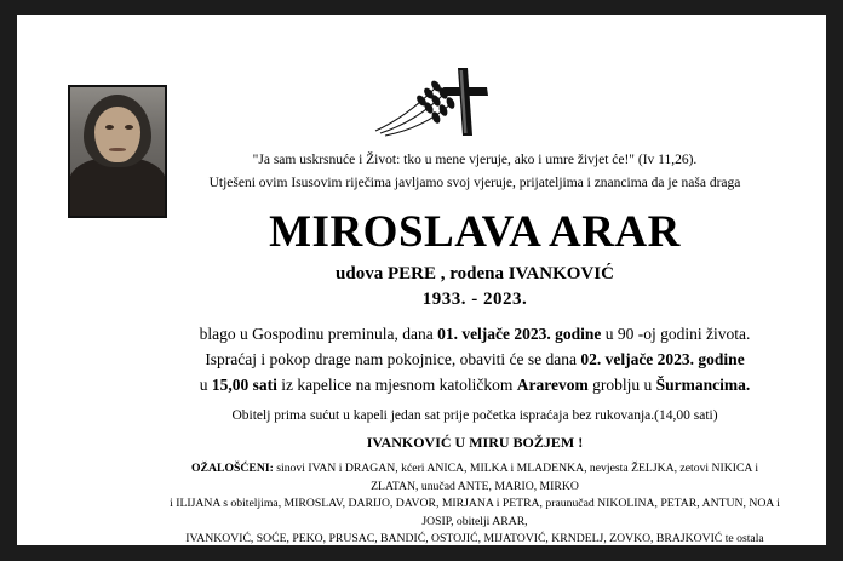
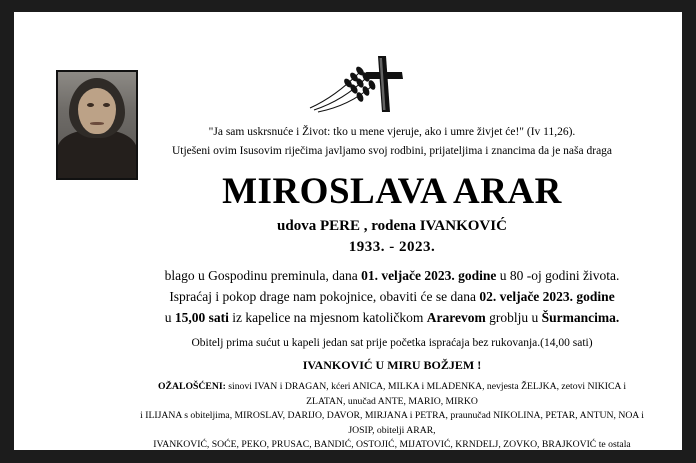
  "Ja sam uskrsnuće i Život: tko u mene vjeruje, ako i umre živjet će!" (Iv 11,26).
- Utješeni ovim Isusovim riječima javljamo svoj vjeruje, prijateljima i znancima da je naša draga
+ Utješeni ovim Isusovim riječima javljamo svoj rodbini, prijateljima i znancima da je naša draga
  MIROSLAVA ARAR
  udova PERE , rodena IVANKOVIĆ
  1933. - 2023.
- blago u Gospodinu preminula, dana 01. veljače 2023. godine u 90 -oj godini života.
+ blago u Gospodinu preminula, dana 01. veljače 2023. godine u 80 -oj godini života.
  Ispraćaj i pokop drage nam pokojnice, obaviti će se dana 02. veljače 2023. godine
  u 15,00 sati iz kapelice na mjesnom katoličkom Ararevom groblju u Šurmancima.
  Obitelj prima sućut u kapeli jedan sat prije početka ispraćaja bez rukovanja.(14,00 sati)
  IVANKOVIĆ U MIRU BOŽJEM !
  OŽALOŠĆENI: sinovi IVAN i DRAGAN, kćeri ANICA, MILKA i MLADENKA, nevjesta ŽELJKA, zetovi NIKICA i ZLATAN, unučad ANTE, MARIO, MIRKO
  i ILIJANA s obiteljima, MIROSLAV, DARIJO, DAVOR, MIRJANA i PETRA, praunučad NIKOLINA, PETAR, ANTUN, NOA i JOSIP, obitelji ARAR,
  IVANKOVIĆ, SOĆE, PEKO, PRUSAC, BANDIĆ, OSTOJIĆ, MIJATOVIĆ, KRNDELJ, ZOVKO, BRAJKOVIĆ te ostala
